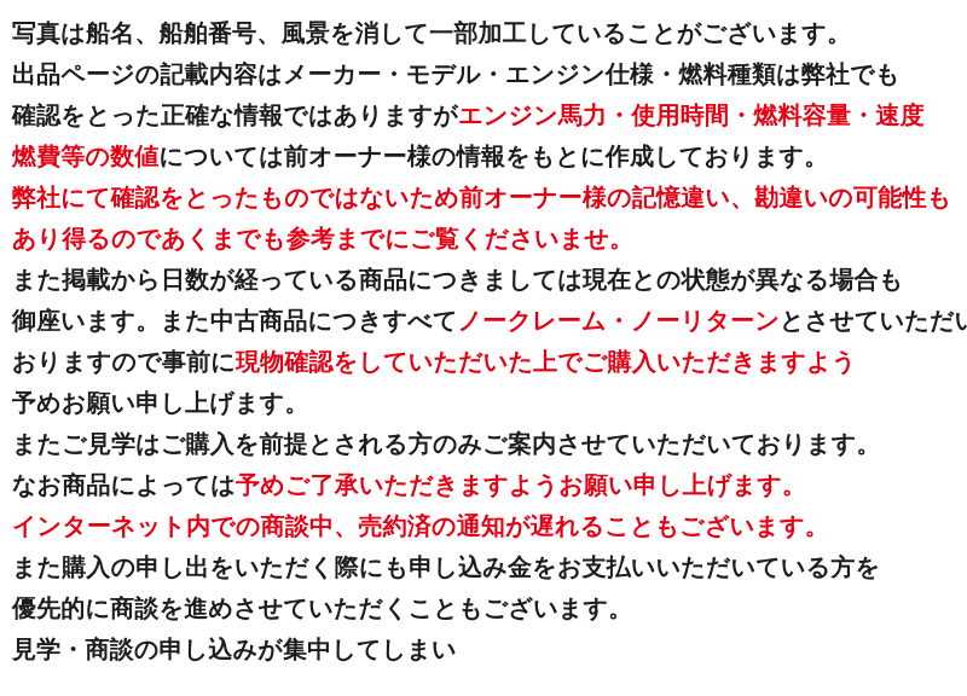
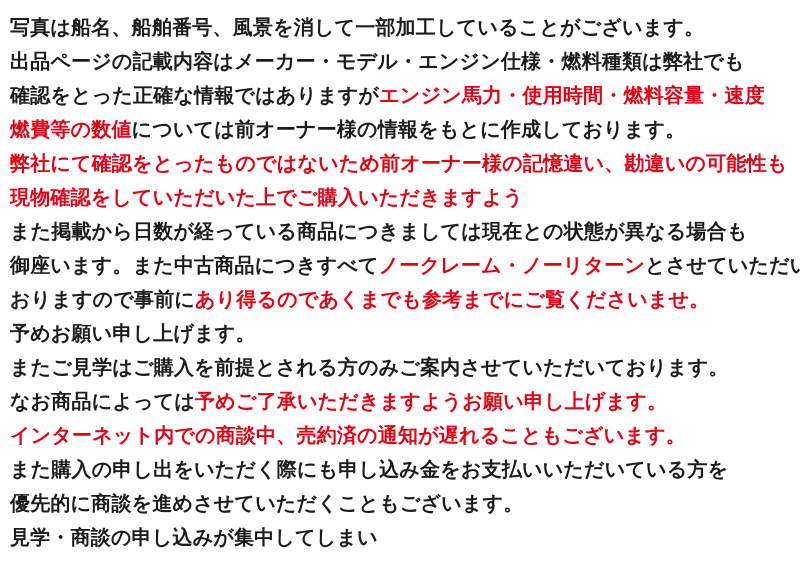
  写真は船名、船舶番号、風景を消して一部加工していることがございます。
  出品ページの記載内容はメーカー・モデル・エンジン仕様・燃料種類は弊社でも
  確認をとった正確な情報ではありますがエンジン馬力・使用時間・燃料容量・速度
  燃費等の数値については前オーナー様の情報をもとに作成しております。
  弊社にて確認をとったものではないため前オーナー様の記憶違い、勘違いの可能性も
- あり得るのであくまでも参考までにご覧くださいませ。
+ 現物確認をしていただいた上でご購入いただきますよう
  また掲載から日数が経っている商品につきましては現在との状態が異なる場合も
  御座います。また中古商品につきすべてノークレーム・ノーリターンとさせていただ
- おりますので事前に現物確認をしていただいた上でご購入いただきますよう
+ おりますので事前にあり得るのであくまでも参考までにご覧くださいませ。
  予めお願い申し上げます。
  またご見学はご購入を前提とされる方のみご案内させていただいております。
  なお商品によっては予めご了承いただきますようお願い申し上げます。
  インターネット内での商談中、売約済の通知が遅れることもございます。
  また購入の申し出をいただく際にも申し込み金をお支払いいただいている方を
  優先的に商談を進めさせていただくこともございます。
  見学・商談の申し込みが集中してしまい
